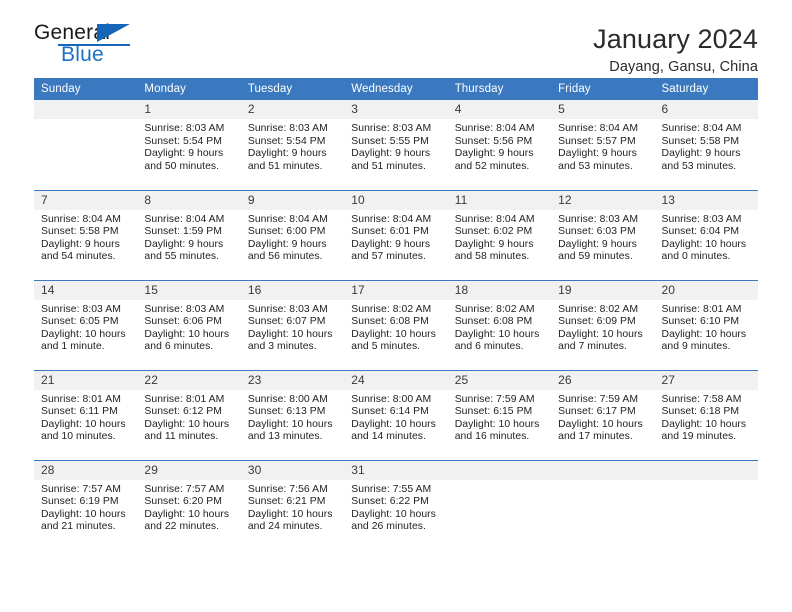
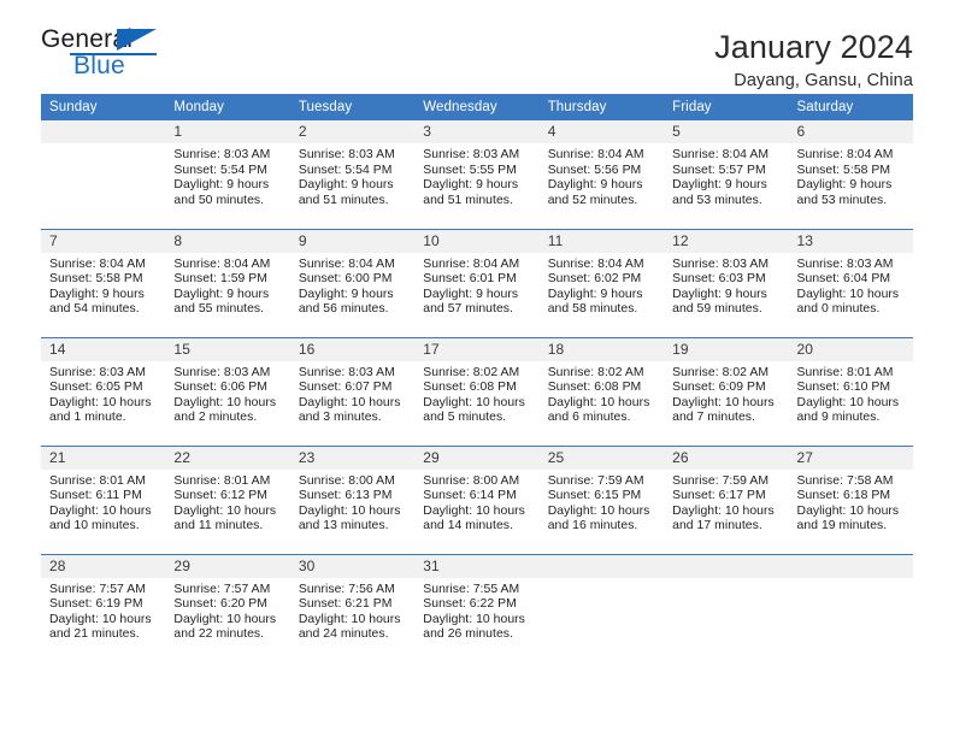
  General
  Blue
  January 2024
  Dayang, Gansu, China
  Sunday	Monday	Tuesday	Wednesday	Thursday	Friday	Saturday
  	1Sunrise: 8:03 AMSunset: 5:54 PMDaylight: 9 hoursand 50 minutes.	2Sunrise: 8:03 AMSunset: 5:54 PMDaylight: 9 hoursand 51 minutes.	3Sunrise: 8:03 AMSunset: 5:55 PMDaylight: 9 hoursand 51 minutes.	4Sunrise: 8:04 AMSunset: 5:56 PMDaylight: 9 hoursand 52 minutes.	5Sunrise: 8:04 AMSunset: 5:57 PMDaylight: 9 hoursand 53 minutes.	6Sunrise: 8:04 AMSunset: 5:58 PMDaylight: 9 hoursand 53 minutes.
  7Sunrise: 8:04 AMSunset: 5:58 PMDaylight: 9 hoursand 54 minutes.	8Sunrise: 8:04 AMSunset: 1:59 PMDaylight: 9 hoursand 55 minutes.	9Sunrise: 8:04 AMSunset: 6:00 PMDaylight: 9 hoursand 56 minutes.	10Sunrise: 8:04 AMSunset: 6:01 PMDaylight: 9 hoursand 57 minutes.	11Sunrise: 8:04 AMSunset: 6:02 PMDaylight: 9 hoursand 58 minutes.	12Sunrise: 8:03 AMSunset: 6:03 PMDaylight: 9 hoursand 59 minutes.	13Sunrise: 8:03 AMSunset: 6:04 PMDaylight: 10 hoursand 0 minutes.
- 14Sunrise: 8:03 AMSunset: 6:05 PMDaylight: 10 hoursand 1 minute.	15Sunrise: 8:03 AMSunset: 6:06 PMDaylight: 10 hoursand 6 minutes.	16Sunrise: 8:03 AMSunset: 6:07 PMDaylight: 10 hoursand 3 minutes.	17Sunrise: 8:02 AMSunset: 6:08 PMDaylight: 10 hoursand 5 minutes.	18Sunrise: 8:02 AMSunset: 6:08 PMDaylight: 10 hoursand 6 minutes.	19Sunrise: 8:02 AMSunset: 6:09 PMDaylight: 10 hoursand 7 minutes.	20Sunrise: 8:01 AMSunset: 6:10 PMDaylight: 10 hoursand 9 minutes.
+ 14Sunrise: 8:03 AMSunset: 6:05 PMDaylight: 10 hoursand 1 minute.	15Sunrise: 8:03 AMSunset: 6:06 PMDaylight: 10 hoursand 2 minutes.	16Sunrise: 8:03 AMSunset: 6:07 PMDaylight: 10 hoursand 3 minutes.	17Sunrise: 8:02 AMSunset: 6:08 PMDaylight: 10 hoursand 5 minutes.	18Sunrise: 8:02 AMSunset: 6:08 PMDaylight: 10 hoursand 6 minutes.	19Sunrise: 8:02 AMSunset: 6:09 PMDaylight: 10 hoursand 7 minutes.	20Sunrise: 8:01 AMSunset: 6:10 PMDaylight: 10 hoursand 9 minutes.
- 21Sunrise: 8:01 AMSunset: 6:11 PMDaylight: 10 hoursand 10 minutes.	22Sunrise: 8:01 AMSunset: 6:12 PMDaylight: 10 hoursand 11 minutes.	23Sunrise: 8:00 AMSunset: 6:13 PMDaylight: 10 hoursand 13 minutes.	24Sunrise: 8:00 AMSunset: 6:14 PMDaylight: 10 hoursand 14 minutes.	25Sunrise: 7:59 AMSunset: 6:15 PMDaylight: 10 hoursand 16 minutes.	26Sunrise: 7:59 AMSunset: 6:17 PMDaylight: 10 hoursand 17 minutes.	27Sunrise: 7:58 AMSunset: 6:18 PMDaylight: 10 hoursand 19 minutes.
+ 21Sunrise: 8:01 AMSunset: 6:11 PMDaylight: 10 hoursand 10 minutes.	22Sunrise: 8:01 AMSunset: 6:12 PMDaylight: 10 hoursand 11 minutes.	23Sunrise: 8:00 AMSunset: 6:13 PMDaylight: 10 hoursand 13 minutes.	29Sunrise: 8:00 AMSunset: 6:14 PMDaylight: 10 hoursand 14 minutes.	25Sunrise: 7:59 AMSunset: 6:15 PMDaylight: 10 hoursand 16 minutes.	26Sunrise: 7:59 AMSunset: 6:17 PMDaylight: 10 hoursand 17 minutes.	27Sunrise: 7:58 AMSunset: 6:18 PMDaylight: 10 hoursand 19 minutes.
  28Sunrise: 7:57 AMSunset: 6:19 PMDaylight: 10 hoursand 21 minutes.	29Sunrise: 7:57 AMSunset: 6:20 PMDaylight: 10 hoursand 22 minutes.	30Sunrise: 7:56 AMSunset: 6:21 PMDaylight: 10 hoursand 24 minutes.	31Sunrise: 7:55 AMSunset: 6:22 PMDaylight: 10 hoursand 26 minutes.
